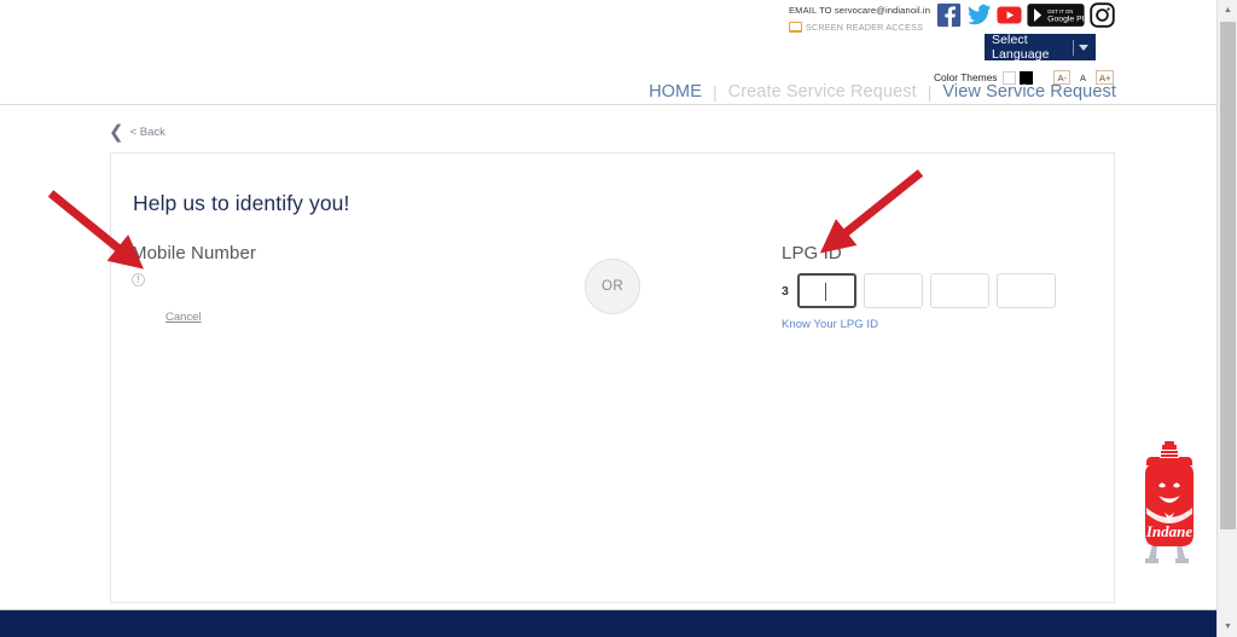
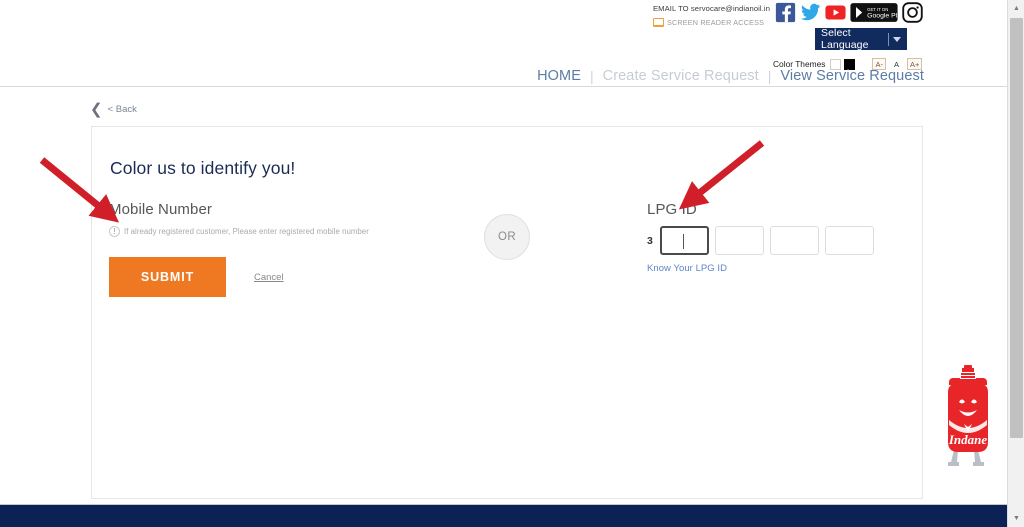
  EMAIL TO servocare@indianoil.in
  SCREEN READER ACCESS
  Select Language
  Color Themes
  A-
  A
  A+
  HOME
  |
  Create Service Request
  |
  View Service Request
  ❮
  < Back
- Help us to identify you!
+ Color us to identify you!
  Mobile Number
  !
+ If already registered customer, Please enter registered mobile number
+ SUBMIT
  Cancel
  OR
  LPG ID
  3
  Know Your LPG ID
  Indane
